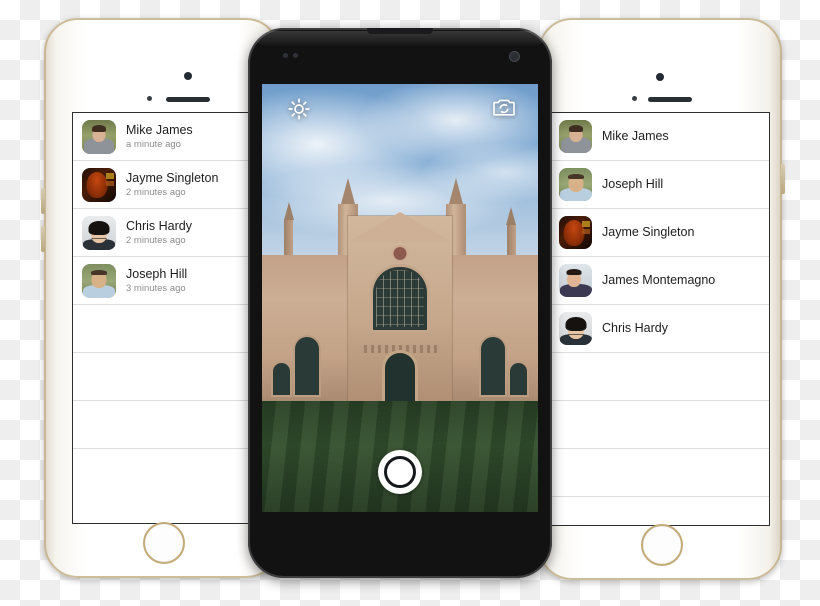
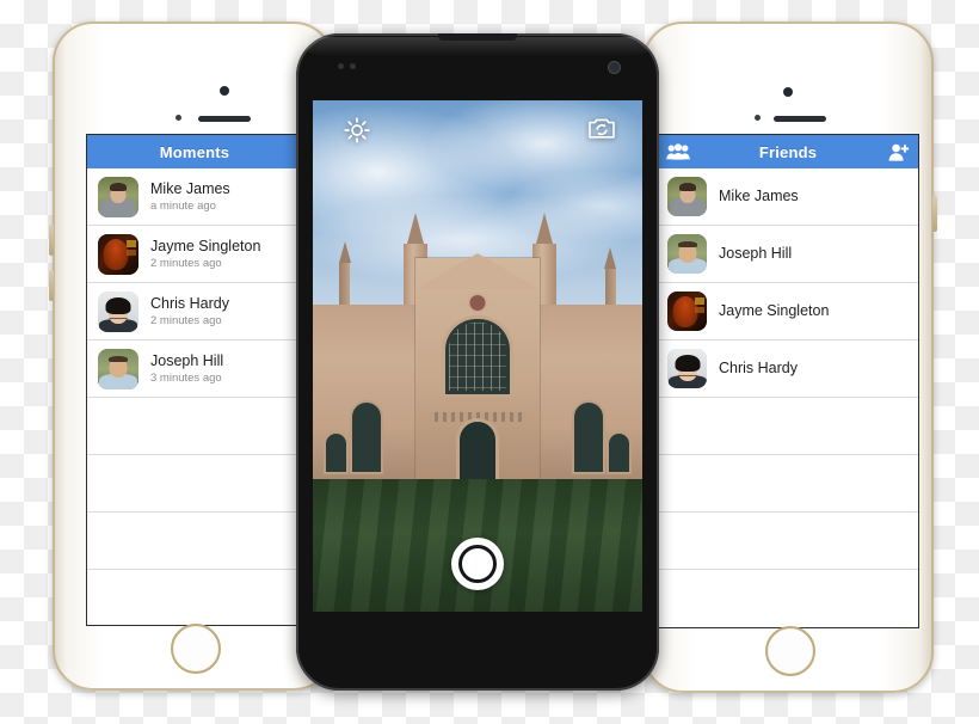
+ Moments
  Mike James
  a minute ago
  Jayme Singleton
  2 minutes ago
  Chris Hardy
  2 minutes ago
  Joseph Hill
  3 minutes ago
+ Friends
  Mike James
  Joseph Hill
  Jayme Singleton
- James Montemagno
  Chris Hardy
